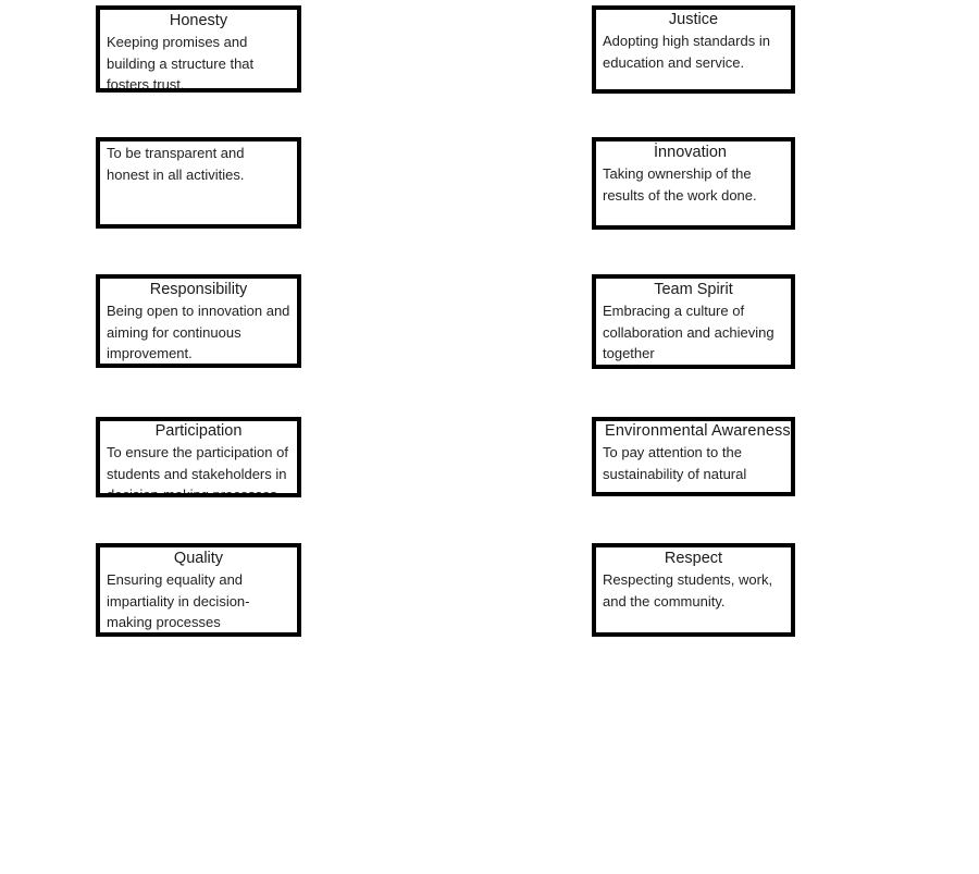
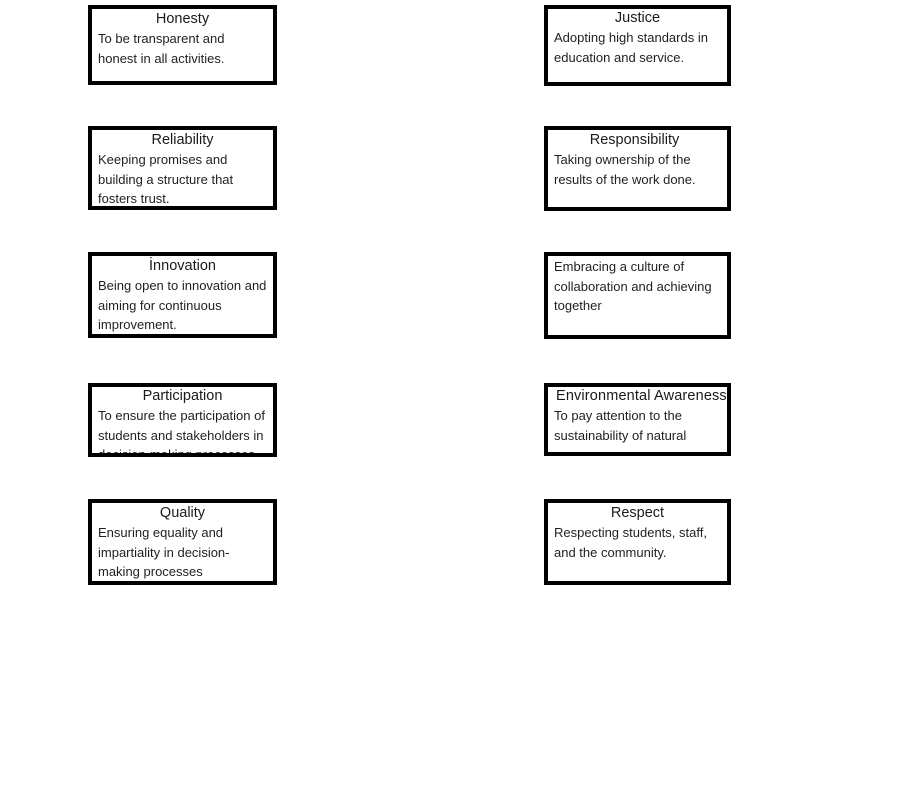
  Honesty
- Keeping promises and building a structure that fosters trust.
+ To be transparent and honest in all activities.
  Justice
  Adopting high standards in education and service.
+ Reliability
- To be transparent and honest in all activities.
+ Keeping promises and building a structure that fosters trust.
- İnnovation
+ Responsibility
  Taking ownership of the results of the work done.
- Responsibility
+ İnnovation
  Being open to innovation and aiming for continuous improvement.
- Team Spirit
  Embracing a culture of collaboration and achieving together
  Participation
  Environmental Awareness
  To pay attention to the sustainability of natural
  Quality
  Ensuring equality and impartiality in decision-making processes
  Respect
- Respecting students, work, and the community.
+ Respecting students, staff, and the community.
